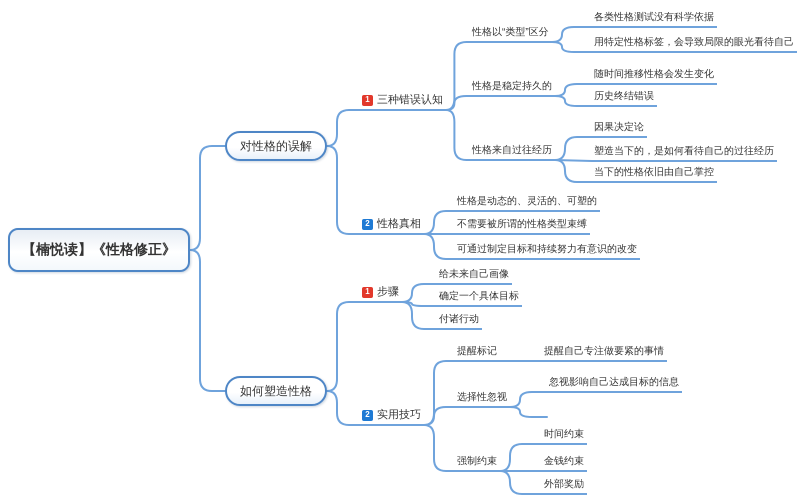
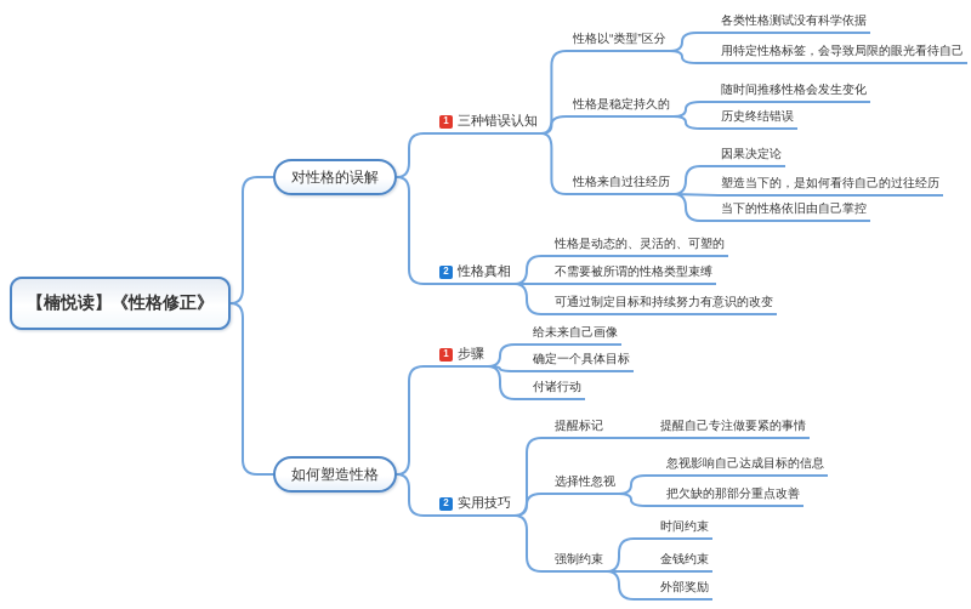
  【楠悦读】《性格修正》
  对性格的误解
  如何塑造性格
  1
  三种错误认知
  2
  性格真相
  性格以“类型”区分
  性格是稳定持久的
  性格来自过往经历
  各类性格测试没有科学依据
  用特定性格标签，会导致局限的眼光看待自己
  随时间推移性格会发生变化
  历史终结错误
  因果决定论
  塑造当下的，是如何看待自己的过往经历
  当下的性格依旧由自己掌控
  性格是动态的、灵活的、可塑的
  不需要被所谓的性格类型束缚
  可通过制定目标和持续努力有意识的改变
  1
  步骤
  2
  实用技巧
  给未来自己画像
  确定一个具体目标
  付诸行动
  提醒标记
  选择性忽视
  强制约束
  提醒自己专注做要紧的事情
  忽视影响自己达成目标的信息
+ 把欠缺的那部分重点改善
  时间约束
  金钱约束
  外部奖励
